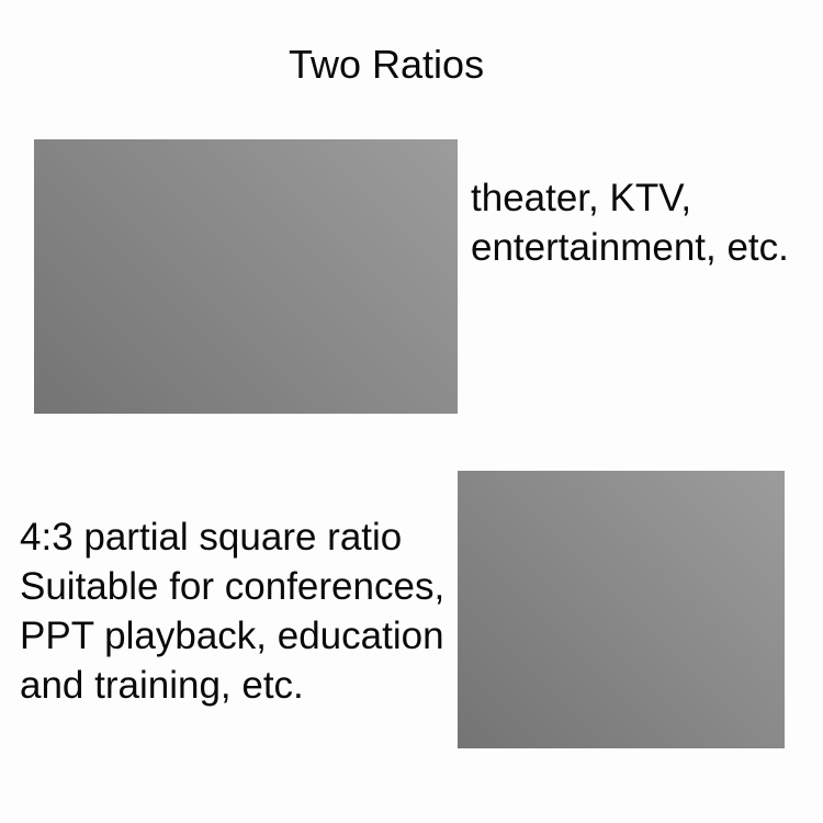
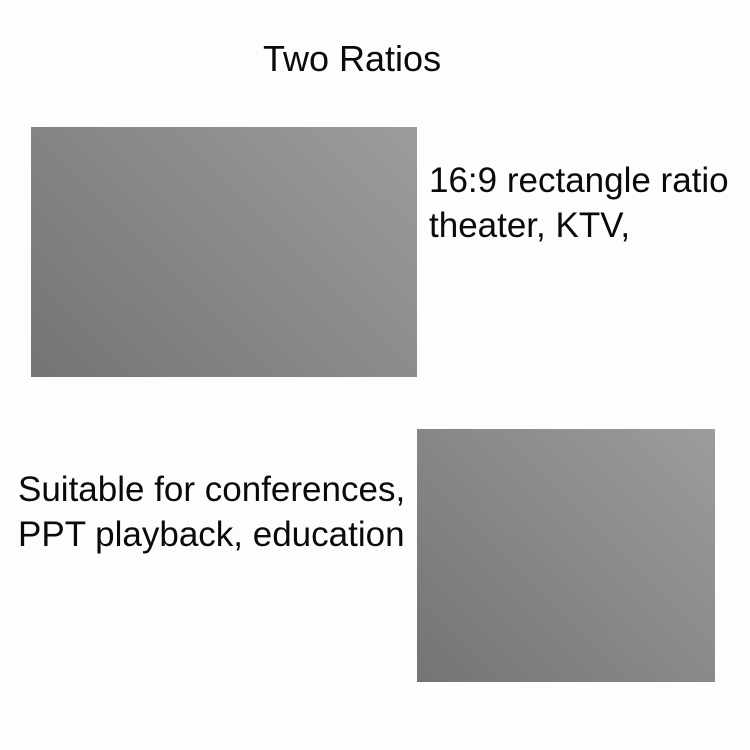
  Two Ratios
+ 16:9 rectangle ratio
  theater, KTV,
- entertainment, etc.
- 4:3 partial square ratio
  Suitable for conferences,
  PPT playback, education
- and training, etc.
